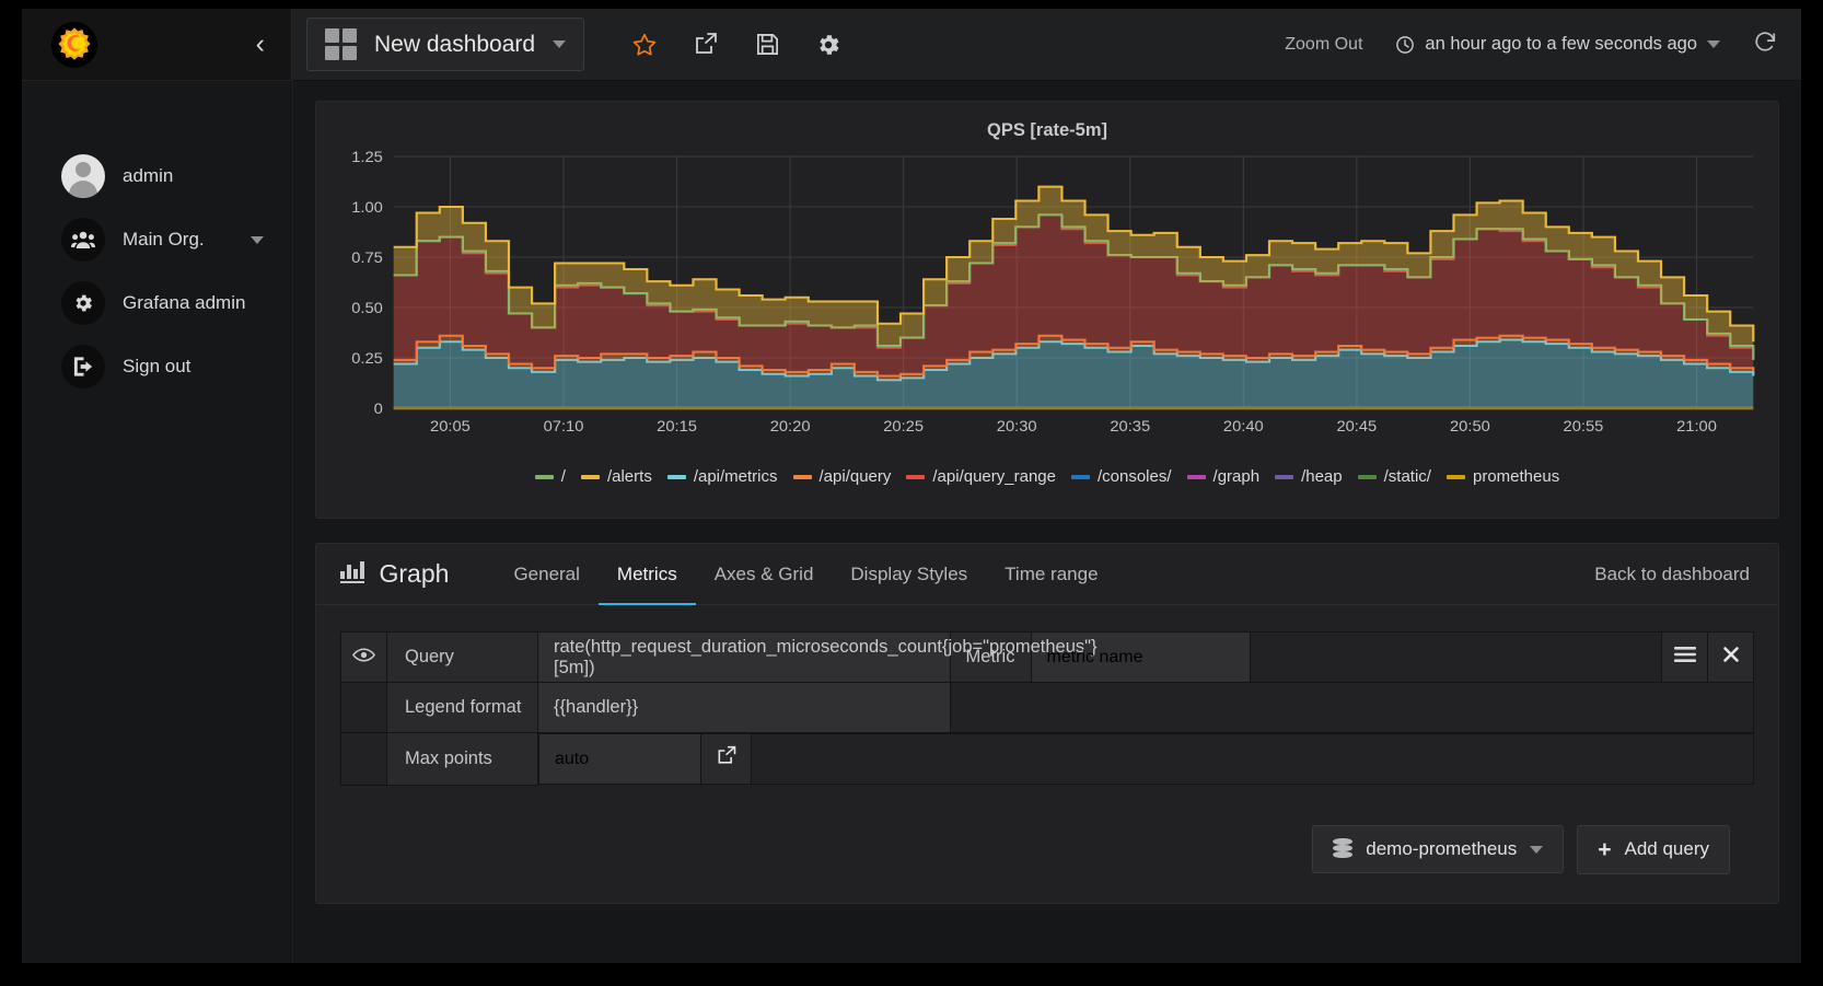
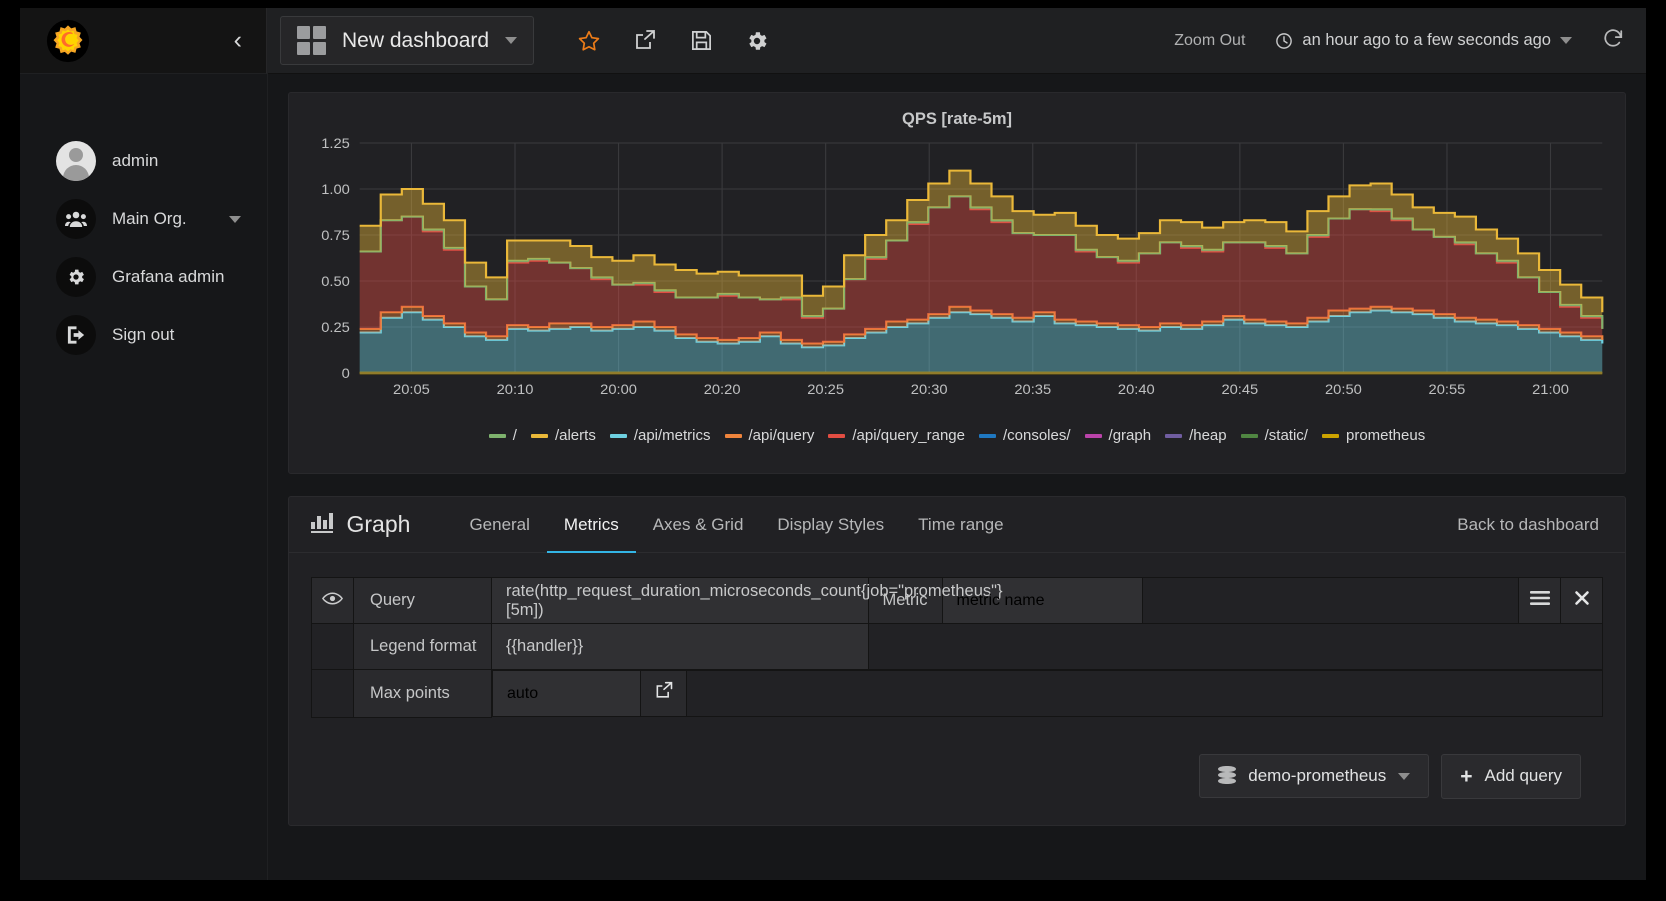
  ‹
  admin
  Main Org.
  Grafana admin
  Sign out
  New dashboard
  Zoom Out
  an hour ago to a few seconds ago
  QPS [rate-5m]
  0
  0.25
  0.50
  0.75
  1.00
  1.25
  20:05
- 07:10
+ 20:10
- 20:15
+ 20:00
  20:20
  20:25
  20:30
  20:35
  20:40
  20:45
  20:50
  20:55
  21:00
  /
  /alerts
  /api/metrics
  /api/query
  /api/query_range
  /consoles/
  /graph
  /heap
  /static/
  prometheus
  Graph
  General
  Metrics
  Axes & Grid
  Display Styles
  Time range
  Back to dashboard
  	Query	rate(http_request_duration_microseconds_count{jometheus"}[5m])	Metric	metric name
  	Legend format	{{handler}}
  	Max points
  auto
  demo-prometheus
  +
  Add query
